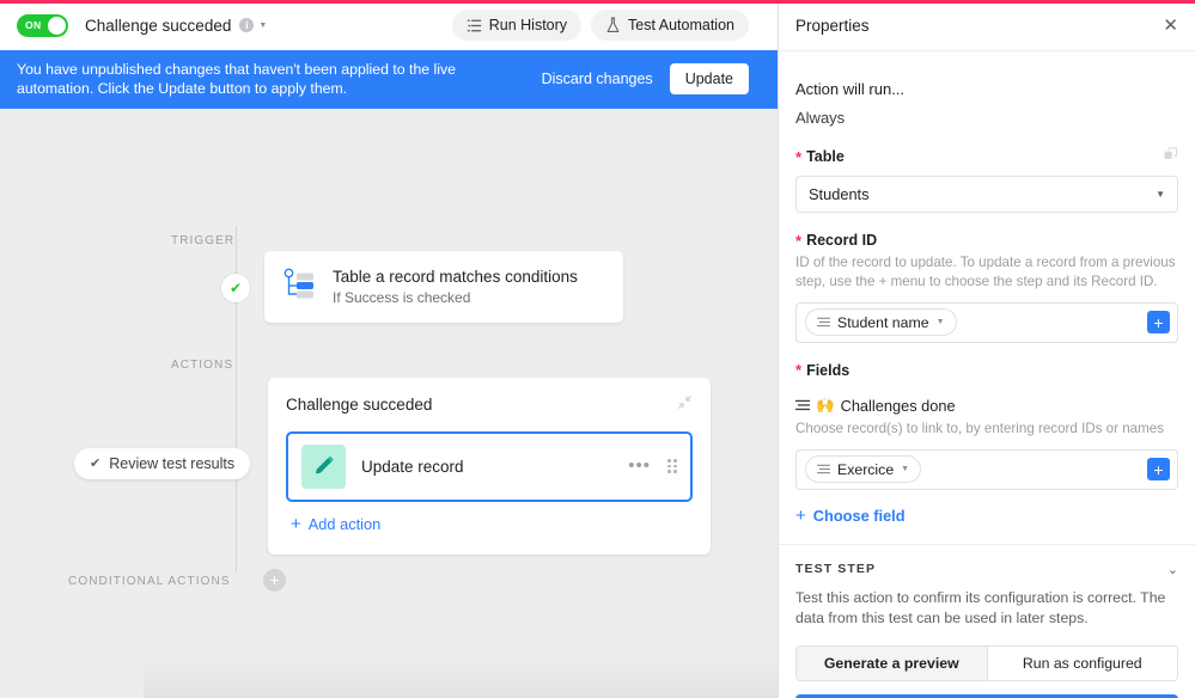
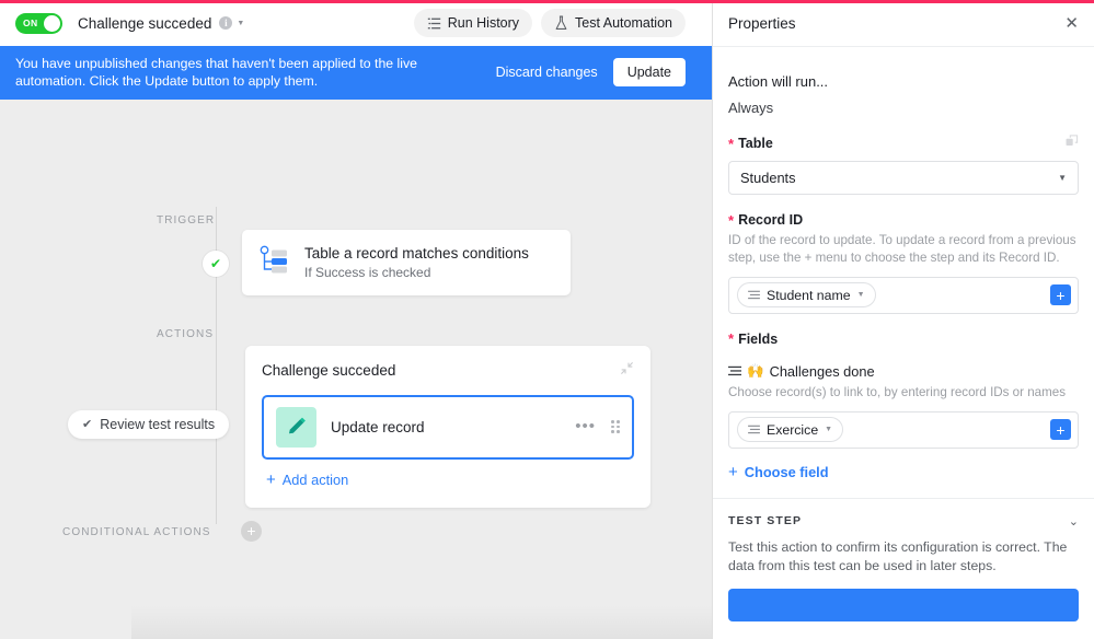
  ON
  Challenge succeded
  i
  Run History
  Test Automation
  You have unpublished changes that haven't been applied to the live automation. Click the Update button to apply them.
  Discard changes
  Update
  TRIGGER
  ACTIONS
  CONDITIONAL ACTIONS
  ✔
  +
  Table a record matches conditions
  If Success is checked
  Challenge succeded
  Update record
  •••
  +
  Add action
  ✔
  Review test results
  Properties
  ✕
  Action will run...
  Always
  *
  Table
  Students
  ▼
  *
  Record ID
  ID of the record to update. To update a record from a previous step, use the + menu to choose the step and its Record ID.
  Student name
  +
  *
  Fields
  🙌
  Challenges done
  Choose record(s) to link to, by entering record IDs or names
  Exercice
  +
  +
  Choose field
  TEST STEP
  ⌄
  Test this action to confirm its configuration is correct. The data from this test can be used in later steps.
- Generate a preview
- Run as configured
